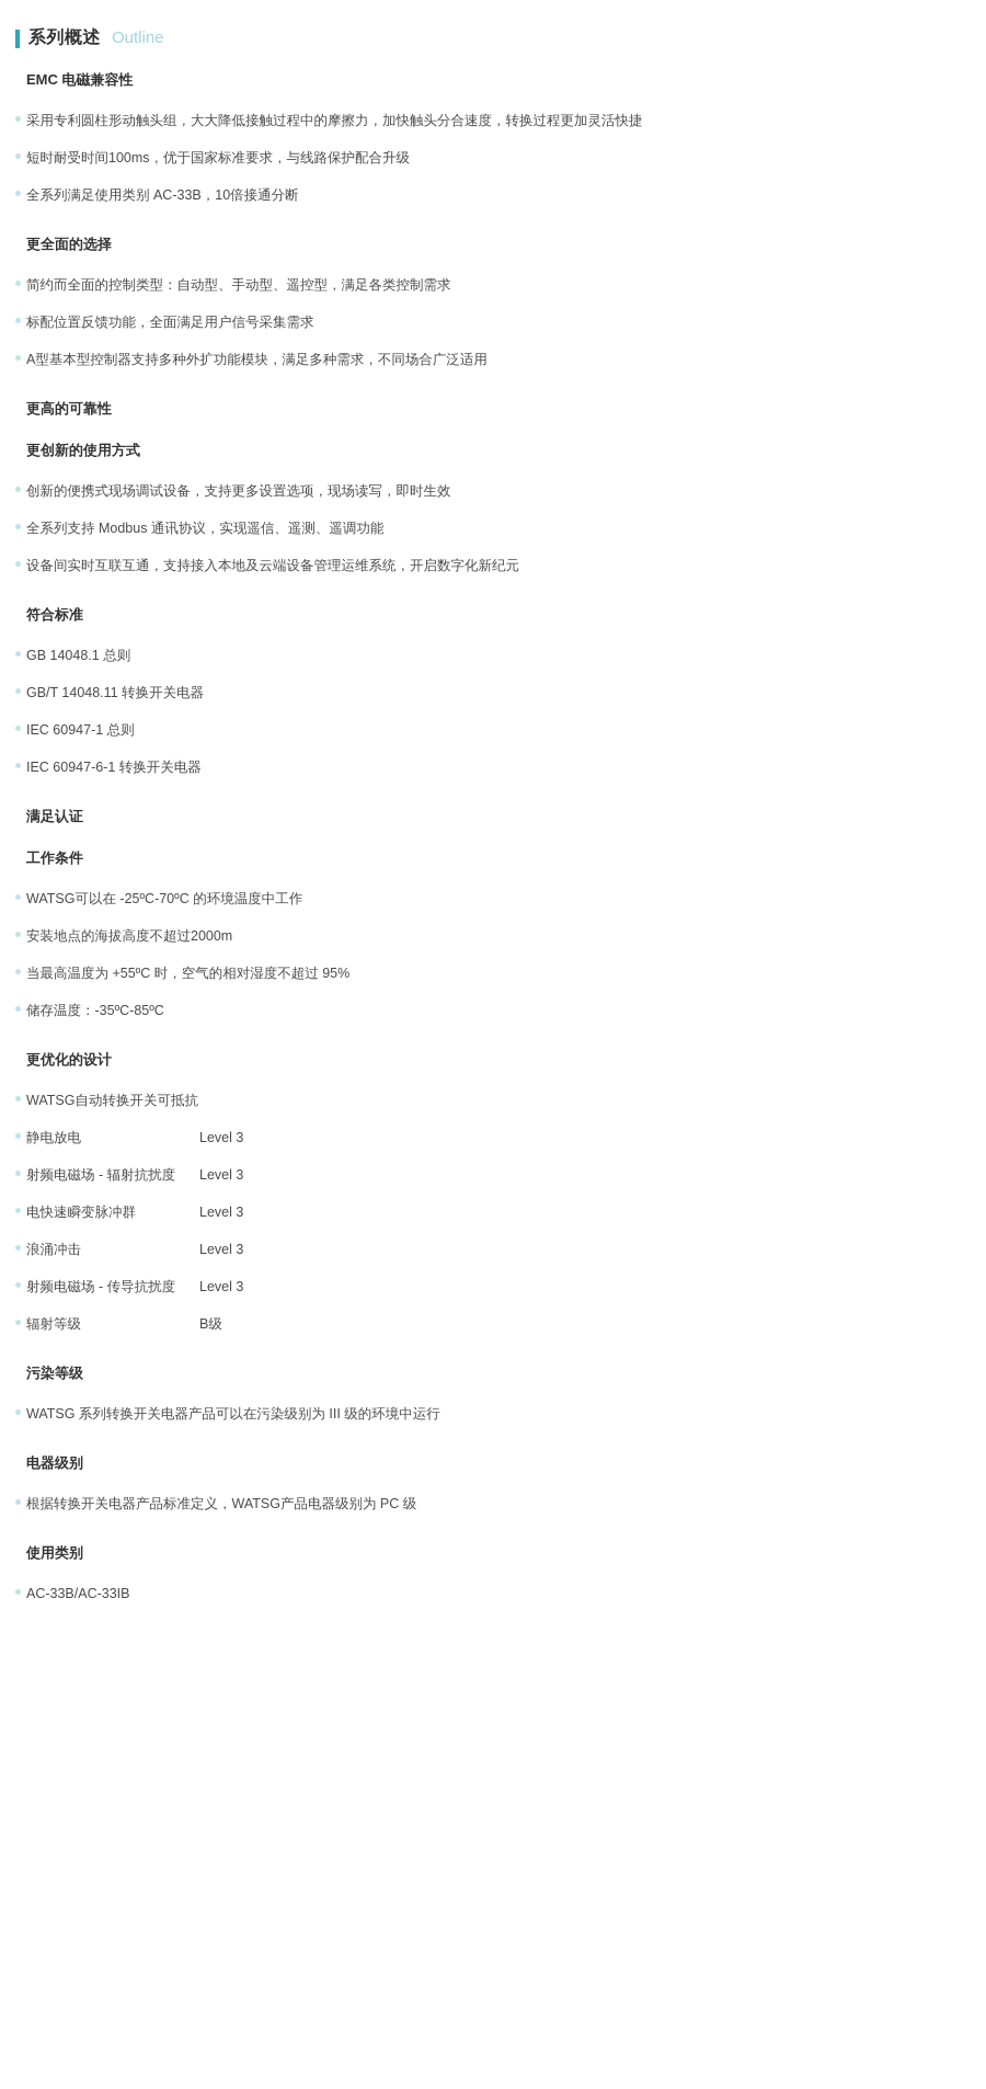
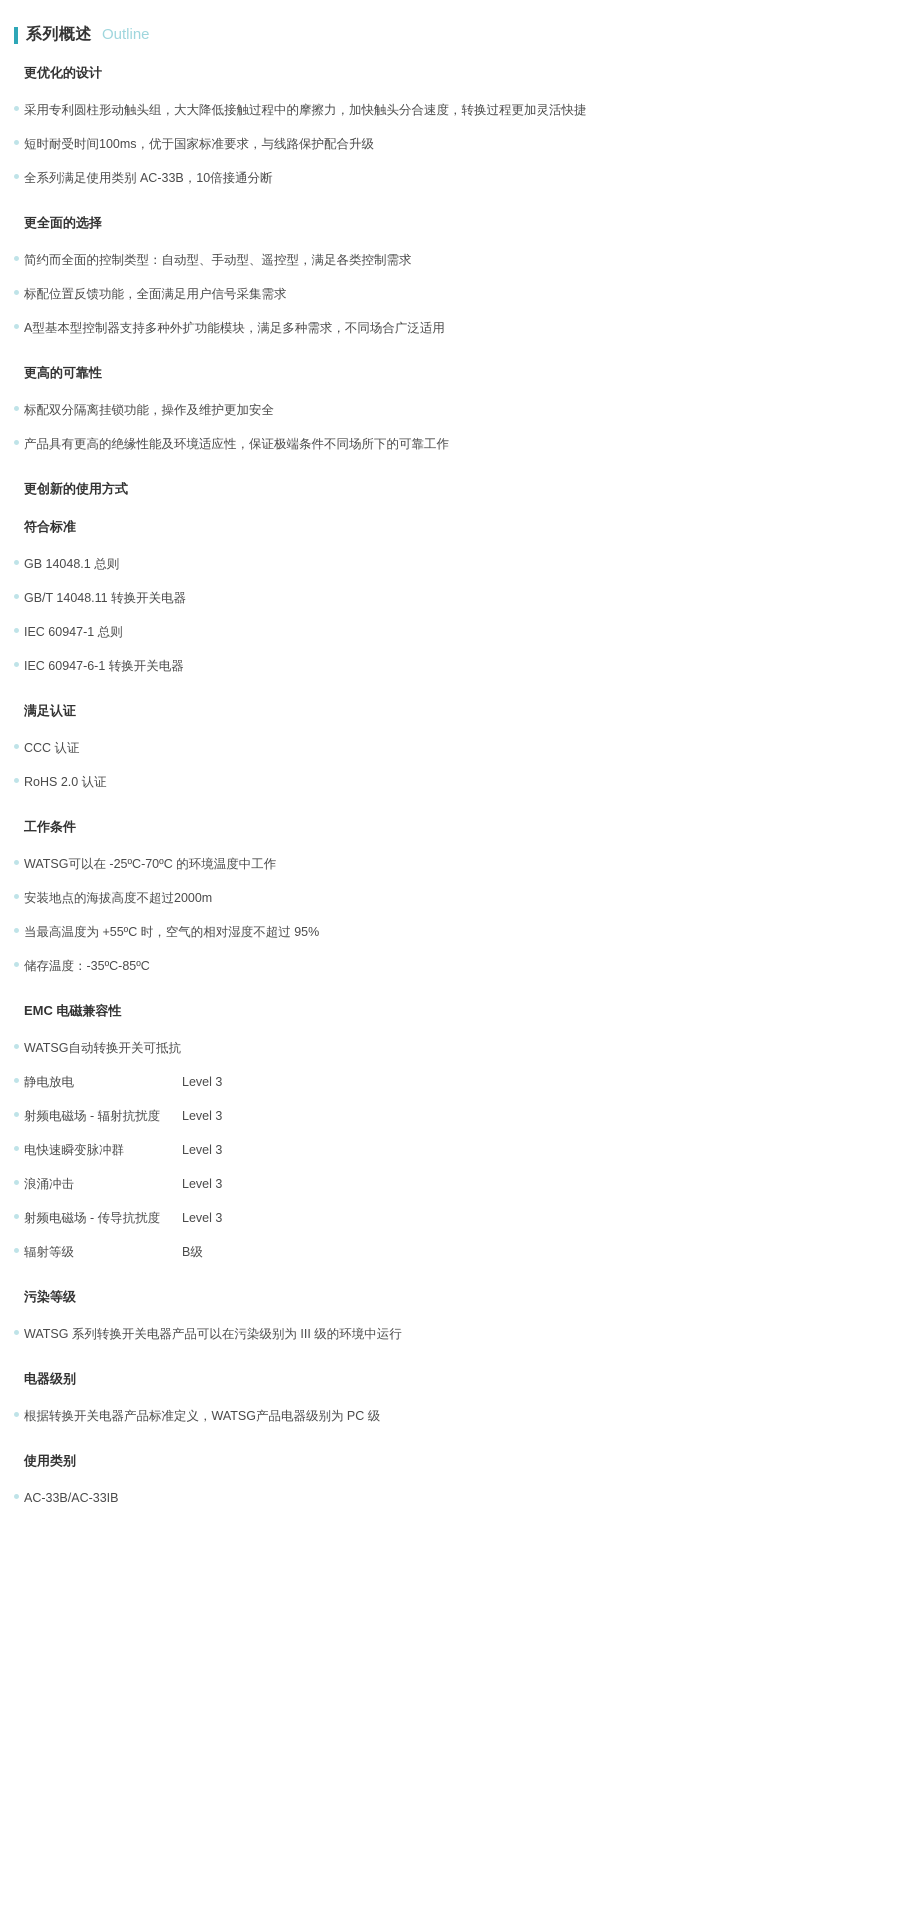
  系列概述
  Outline
- EMC 电磁兼容性
+ 更优化的设计
  采用专利圆柱形动触头组，大大降低接触过程中的摩擦力，加快触头分合速度，转换过程更加灵活快捷
  短时耐受时间100ms，优于国家标准要求，与线路保护配合升级
  全系列满足使用类别 AC-33B，10倍接通分断
  更全面的选择
  简约而全面的控制类型：自动型、手动型、遥控型，满足各类控制需求
  标配位置反馈功能，全面满足用户信号采集需求
  A型基本型控制器支持多种外扩功能模块，满足多种需求，不同场合广泛适用
  更高的可靠性
+ 标配双分隔离挂锁功能，操作及维护更加安全
+ 产品具有更高的绝缘性能及环境适应性，保证极端条件不同场所下的可靠工作
  更创新的使用方式
- 创新的便携式现场调试设备，支持更多设置选项，现场读写，即时生效
- 全系列支持 Modbus 通讯协议，实现遥信、遥测、遥调功能
- 设备间实时互联互通，支持接入本地及云端设备管理运维系统，开启数字化新纪元
  符合标准
  GB 14048.1 总则
  GB/T 14048.11 转换开关电器
  IEC 60947-1 总则
  IEC 60947-6-1 转换开关电器
  满足认证
+ CCC 认证
+ RoHS 2.0 认证
  工作条件
  WATSG可以在 -25ºC-70ºC 的环境温度中工作
  安装地点的海拔高度不超过2000m
  当最高温度为 +55ºC 时，空气的相对湿度不超过 95%
  储存温度：-35ºC-85ºC
- 更优化的设计
+ EMC 电磁兼容性
  WATSG自动转换开关可抵抗
  静电放电
  Level 3
  射频电磁场 - 辐射抗扰度
  Level 3
  电快速瞬变脉冲群
  Level 3
  浪涌冲击
  Level 3
  射频电磁场 - 传导抗扰度
  Level 3
  辐射等级
  B级
  污染等级
  WATSG 系列转换开关电器产品可以在污染级别为 III 级的环境中运行
  电器级别
  根据转换开关电器产品标准定义，WATSG产品电器级别为 PC 级
  使用类别
  AC-33B/AC-33IB
